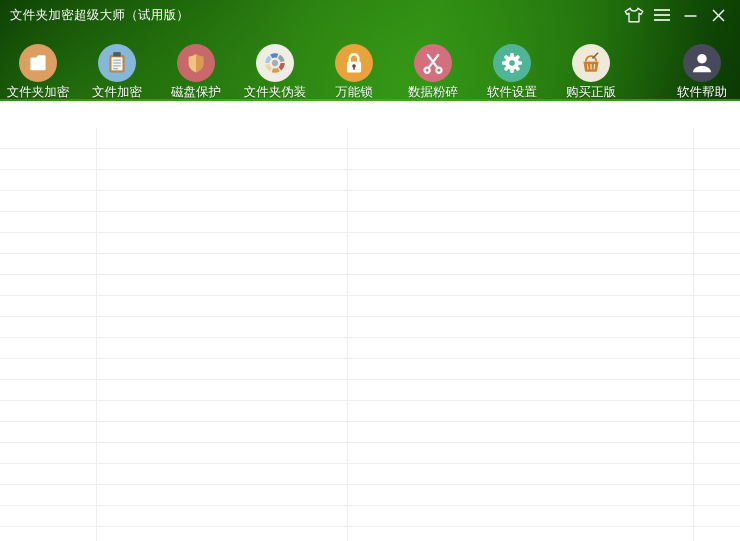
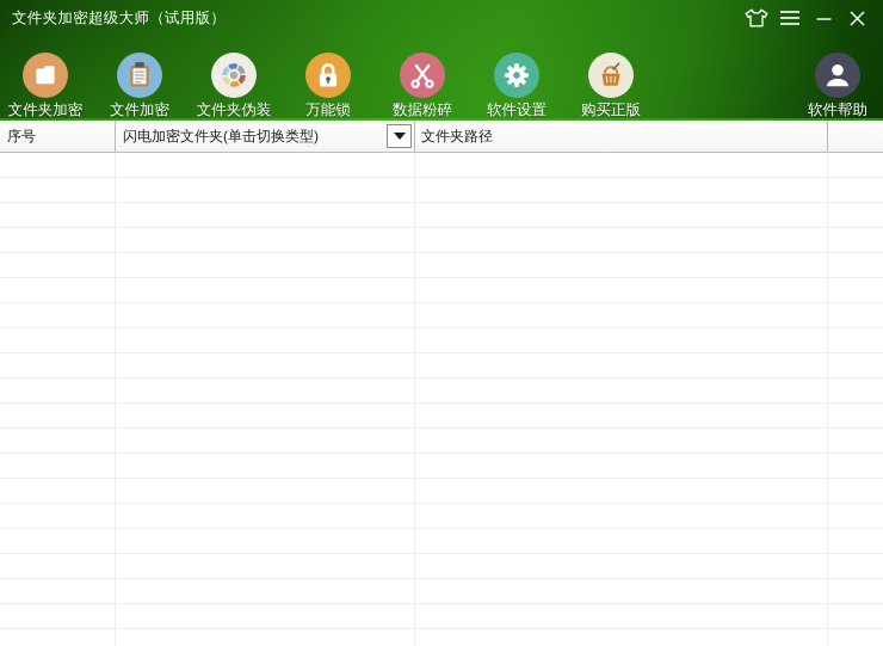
  文件夹加密超级大师（试用版）
  文件夹加密
  文件加密
- 磁盘保护
  文件夹伪装
  万能锁
  数据粉碎
  软件设置
  购买正版
  软件帮助
+ 序号
+ 闪电加密文件夹(单击切换类型)
+ 文件夹路径
